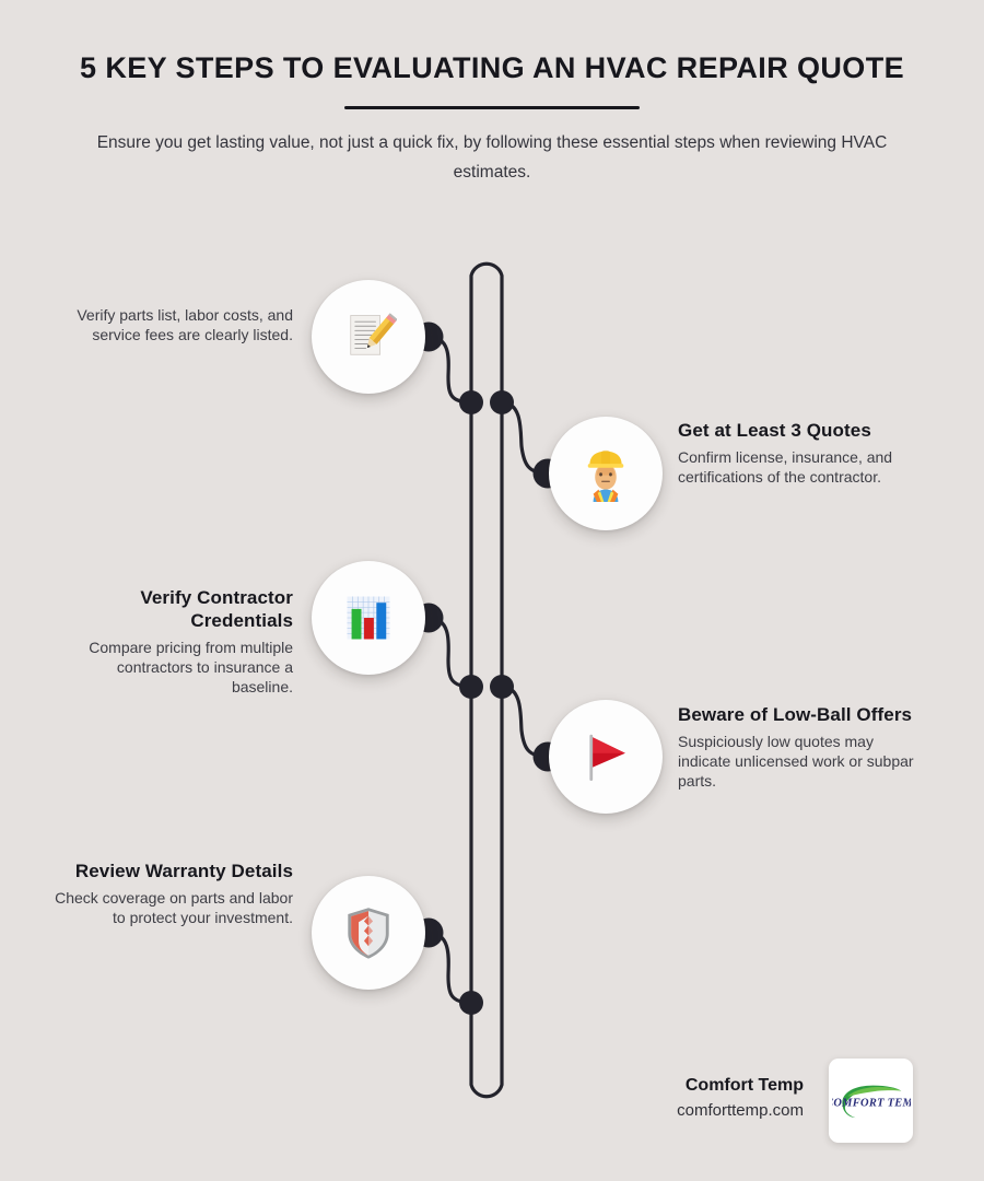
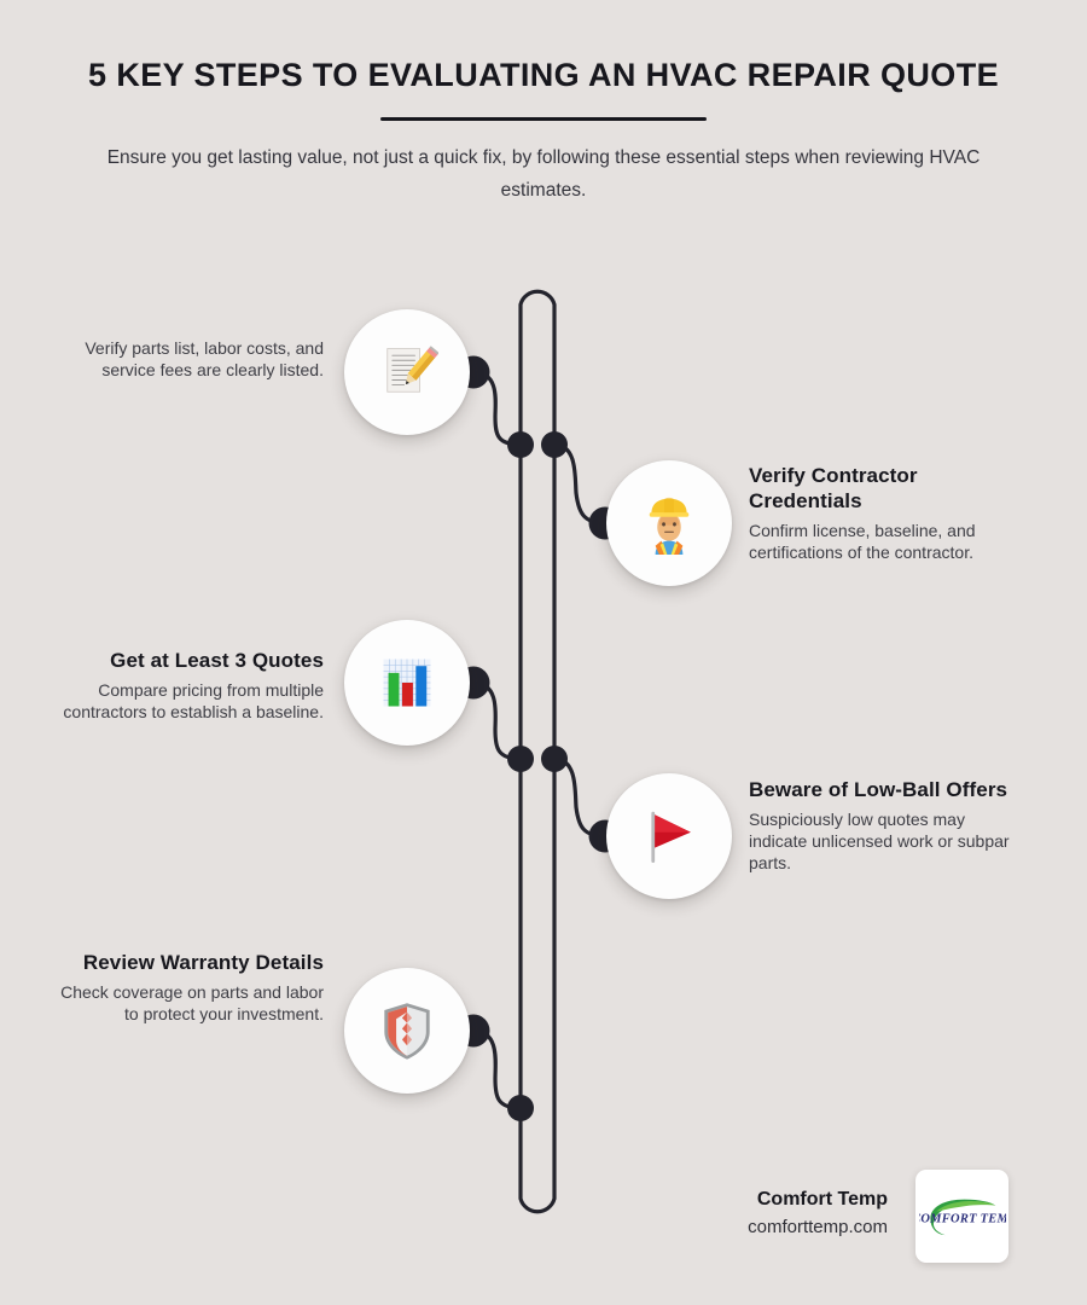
  5 KEY STEPS TO EVALUATING AN HVAC REPAIR QUOTE
  Ensure you get lasting value, not just a quick fix, by following these essential steps when reviewing HVAC estimates.
  Verify parts list, labor costs, and service fees are clearly listed.
- Get at Least 3 Quotes
+ Verify Contractor Credentials
- Confirm license, insurance, and certifications of the contractor.
+ Confirm license, baseline, and certifications of the contractor.
- Verify Contractor Credentials
+ Get at Least 3 Quotes
- Compare pricing from multiple contractors to insurance a baseline.
+ Compare pricing from multiple contractors to establish a baseline.
  Beware of Low-Ball Offers
  Suspiciously low quotes may indicate unlicensed work or subpar parts.
  Review Warranty Details
  Check coverage on parts and labor to protect your investment.
  Comfort Temp
  comforttemp.com
  OMFORT TEM
